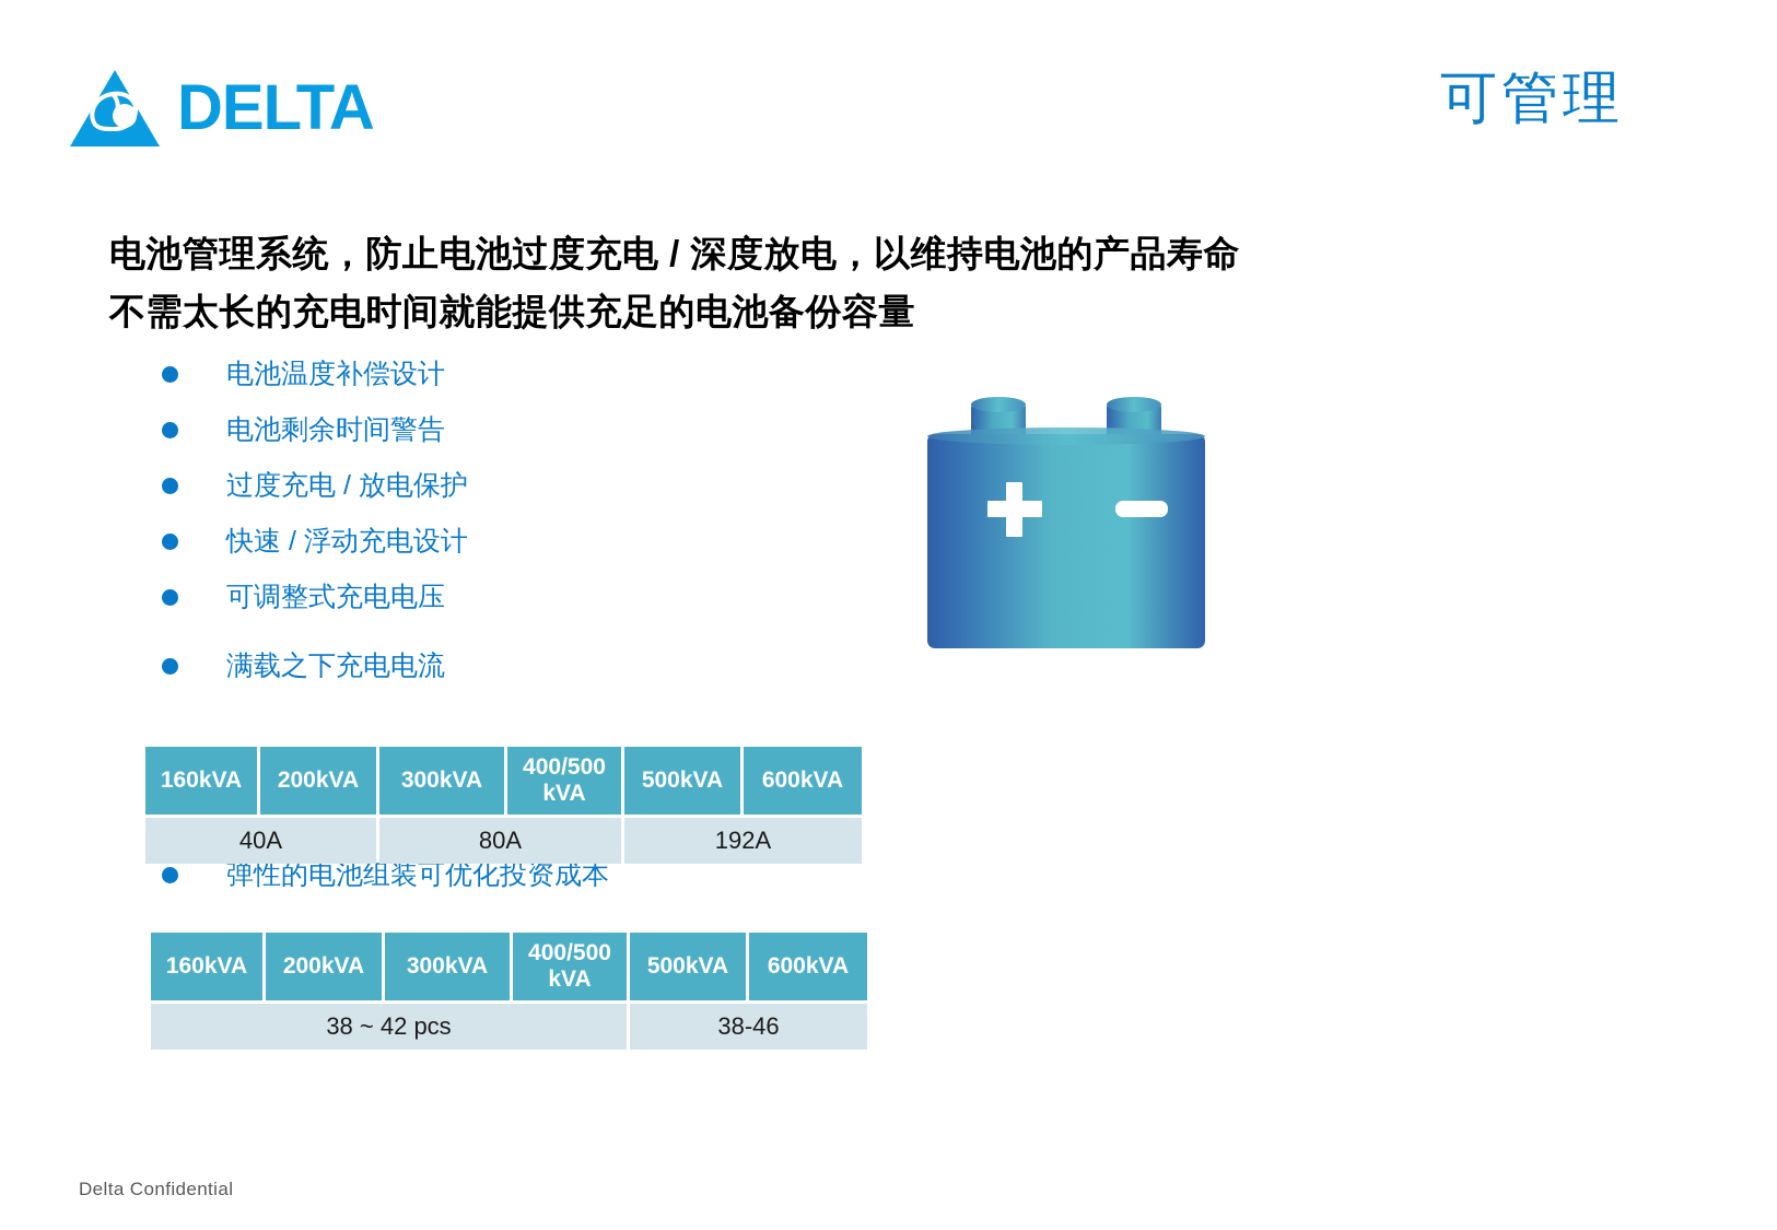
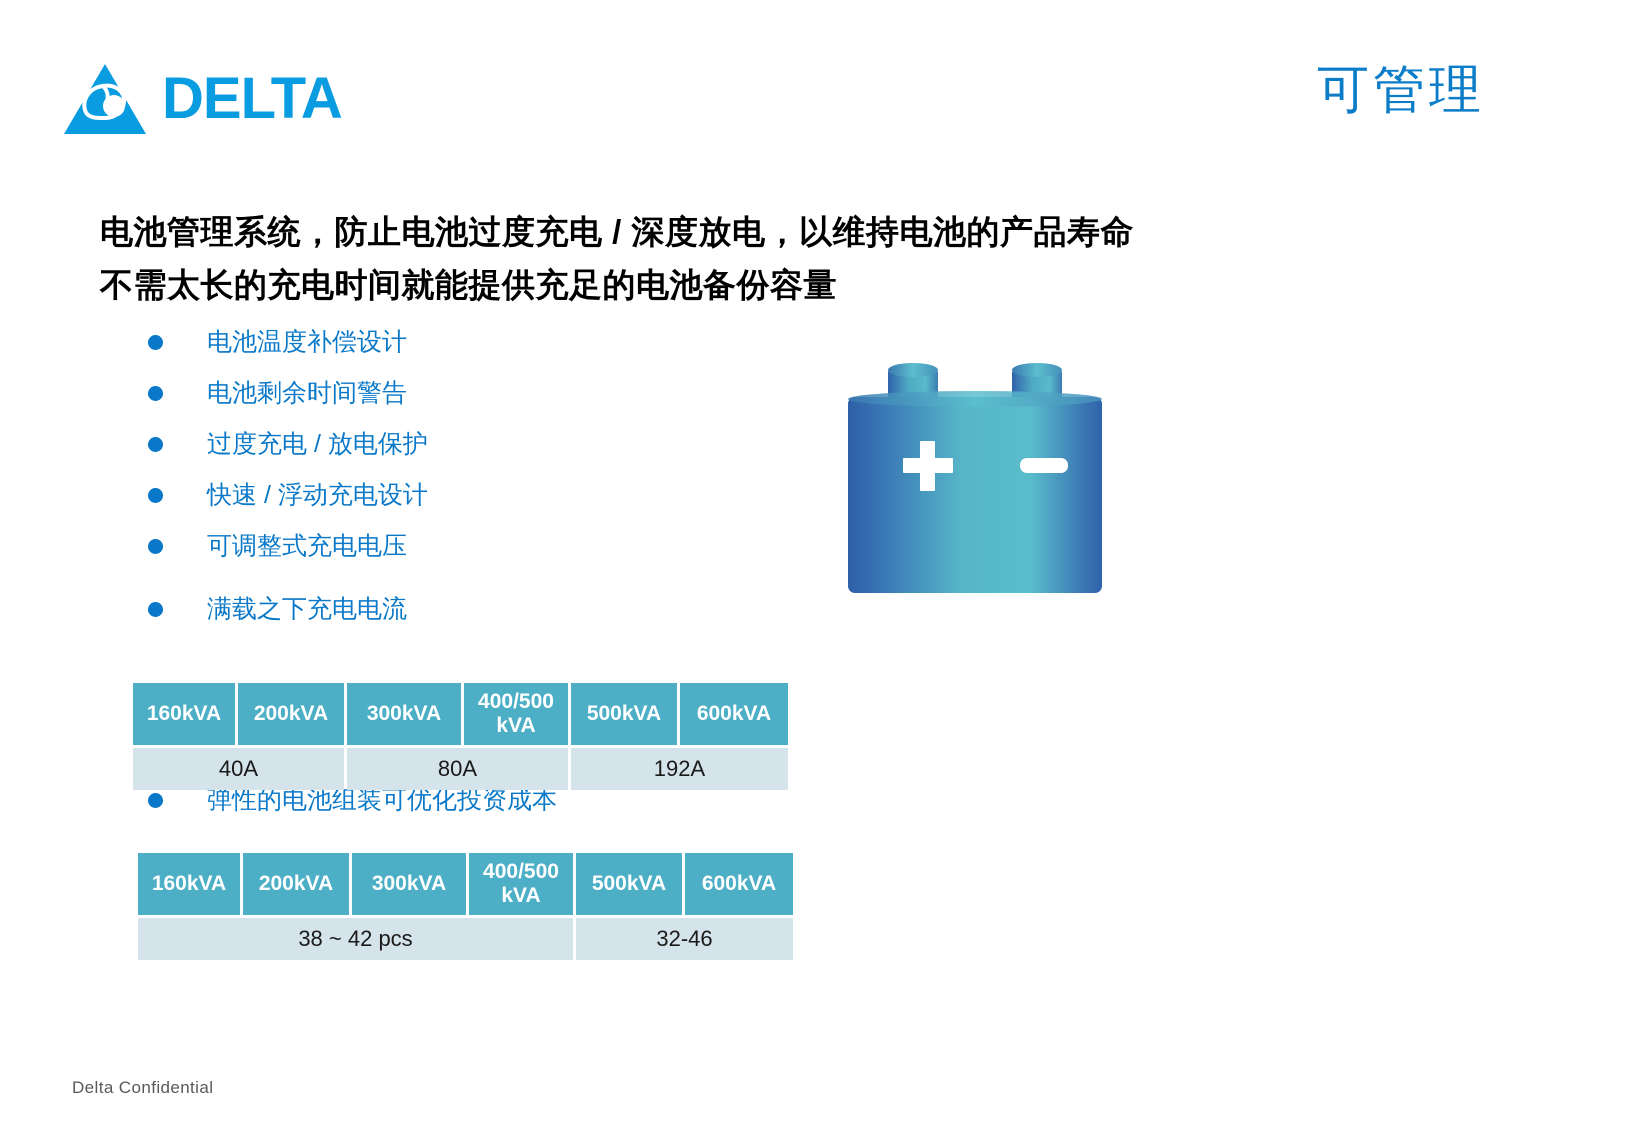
  DELTA
  可管理
  电池管理系统，防止电池过度充电 / 深度放电，以维持电池的产品寿命
  不需太长的充电时间就能提供充足的电池备份容量
  电池温度补偿设计
  电池剩余时间警告
  过度充电 / 放电保护
  快速 / 浮动充电设计
  可调整式充电电压
  满载之下充电电流
  弹性的电池组装可优化投资成本
  160kVA	200kVA	300kVA	400/500 kVA	500kVA	600kVA
  40A	80A	192A
  160kVA	200kVA	300kVA	400/500 kVA	500kVA	600kVA
- 38 ~ 42 pcs	38-46
+ 38 ~ 42 pcs	32-46
  Delta Confidential
